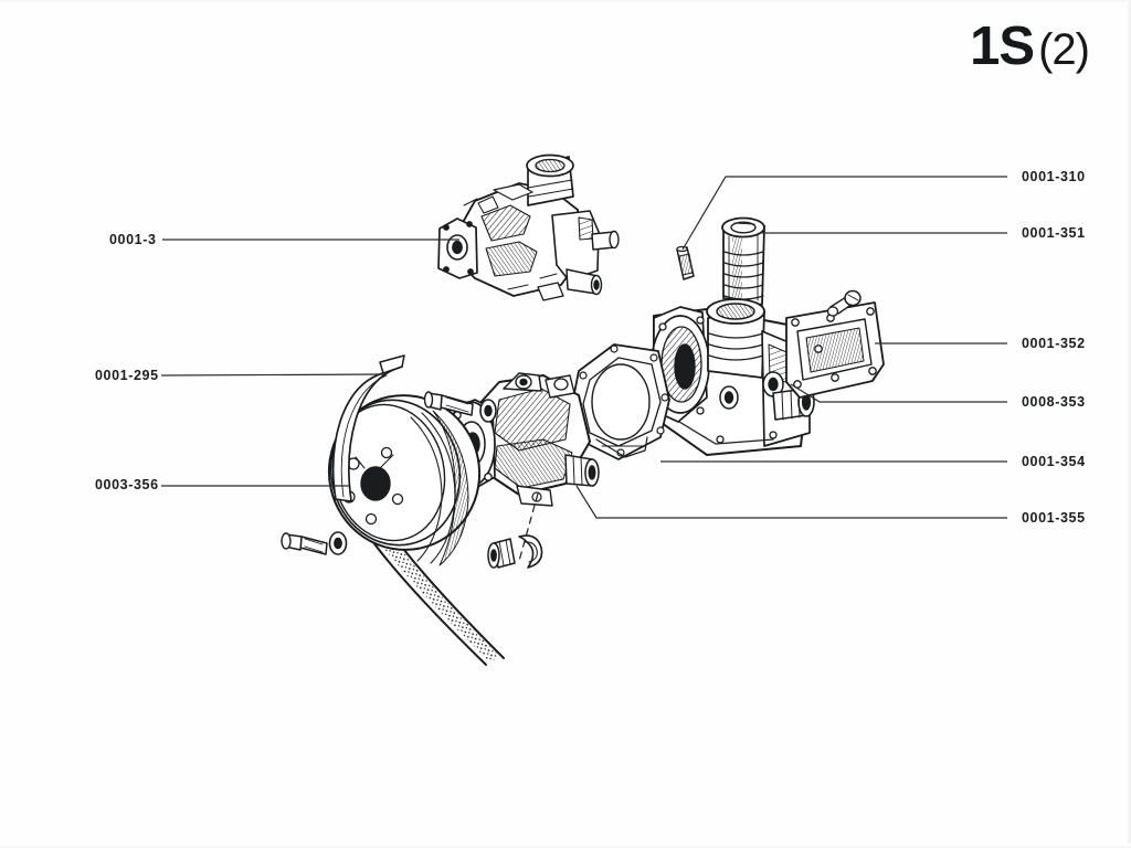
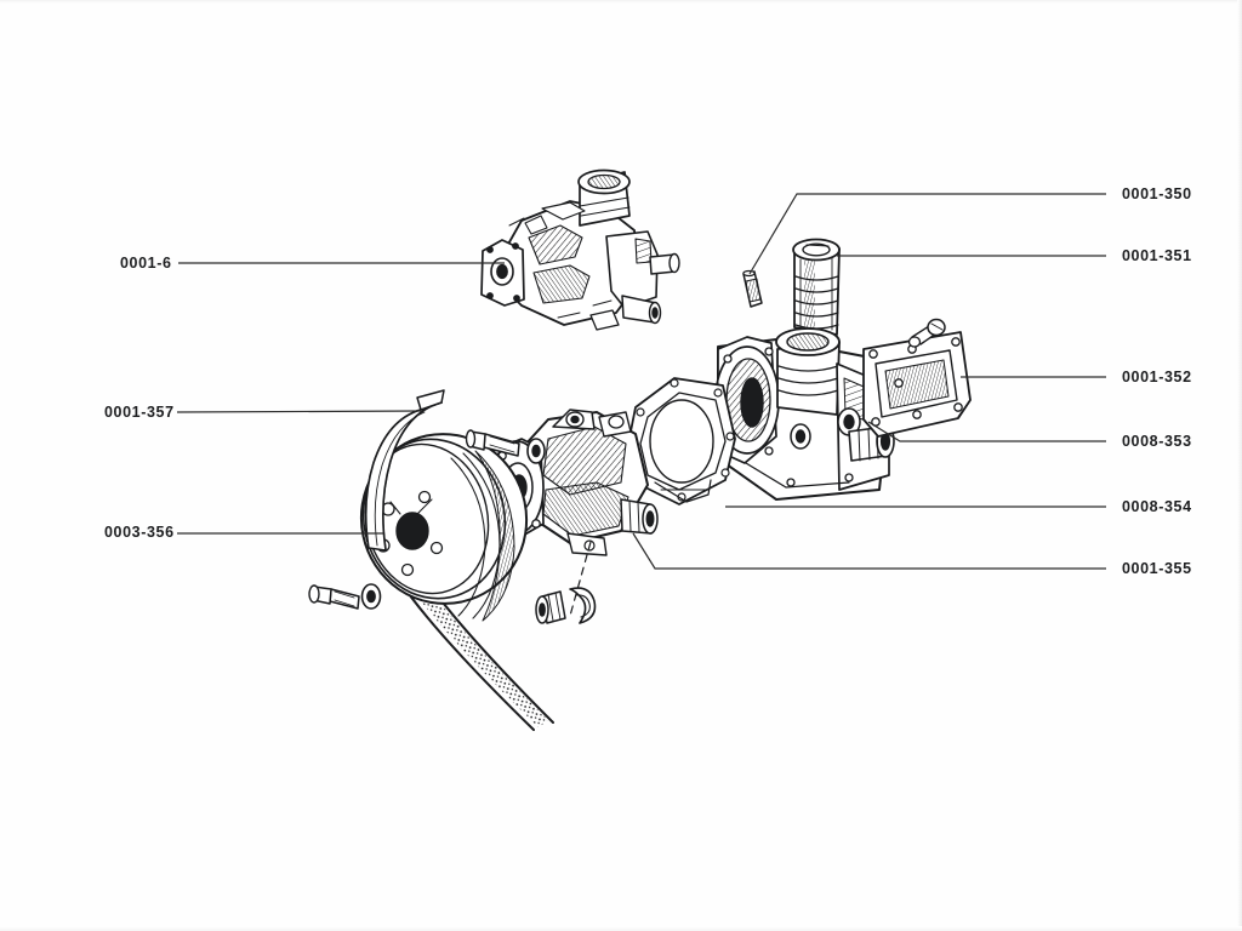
- 1S(2)
- 0001-3
+ 0001-6
- 0001-295
+ 0001-357
  0003-356
- 0001-310
+ 0001-350
  0001-351
  0001-352
  0008-353
- 0001-354
+ 0008-354
  0001-355
